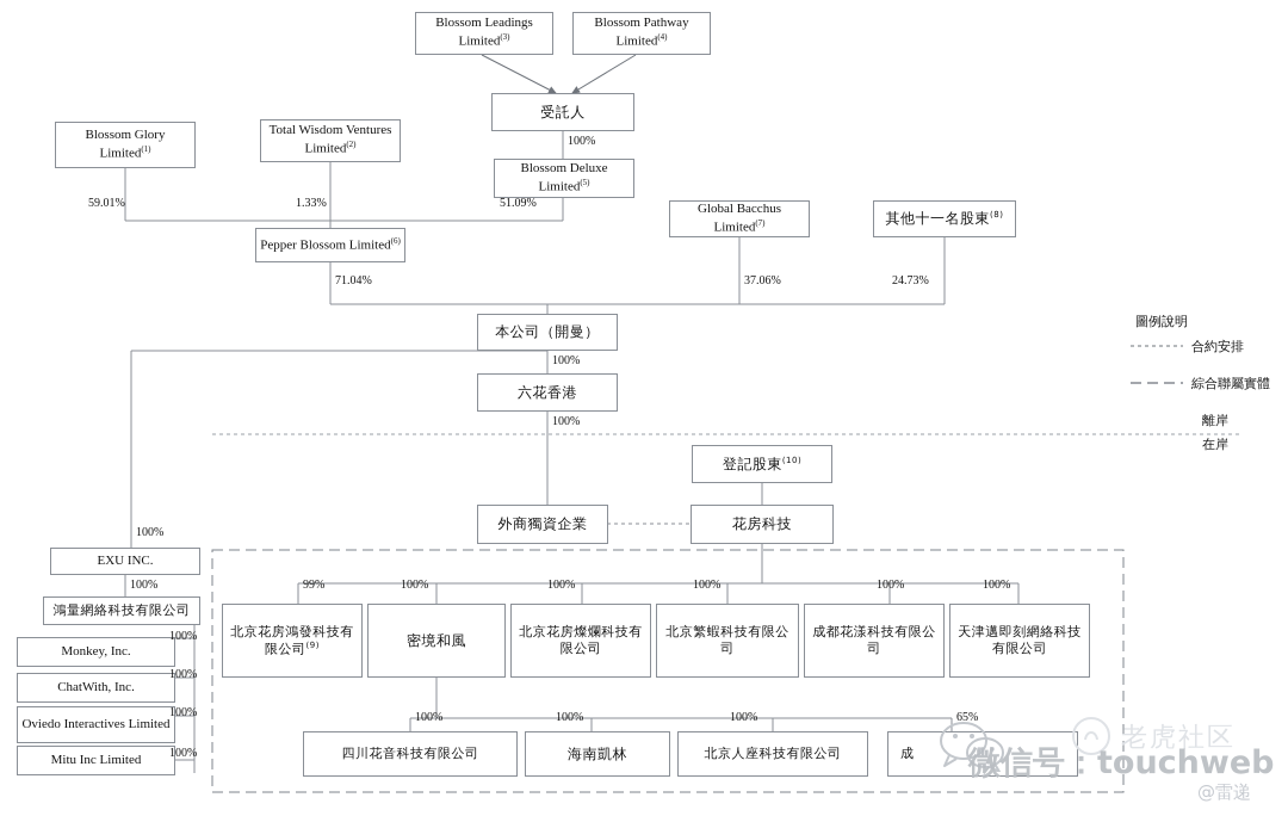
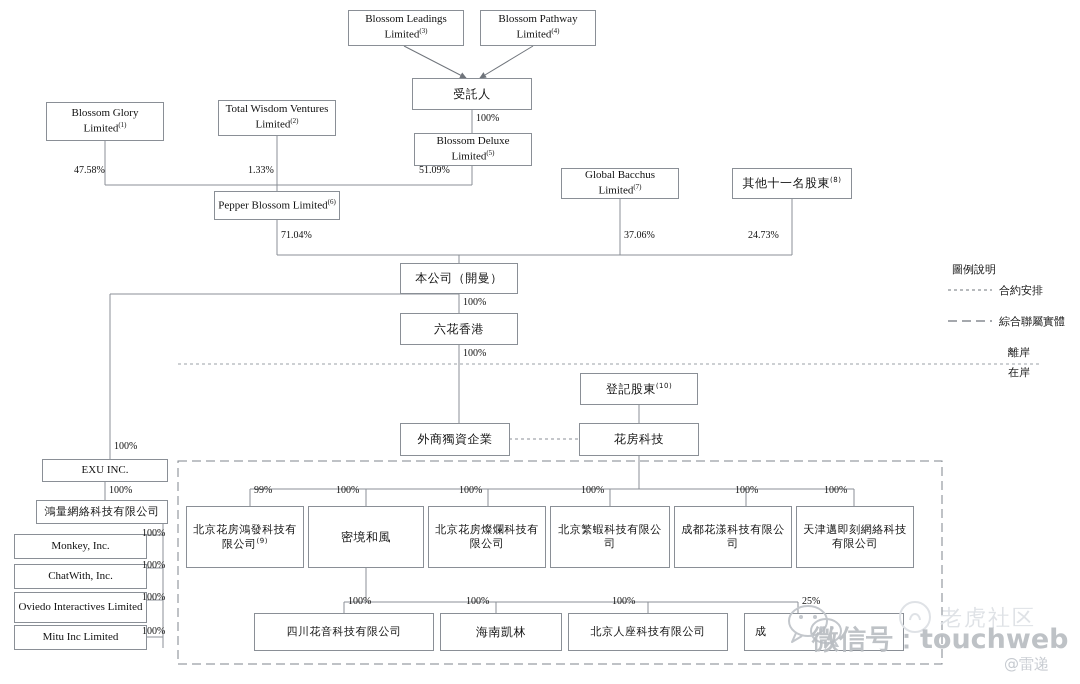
  Blossom Leadings Limited(3)
  Blossom Pathway Limited(4)
  受託人
  Blossom Glory Limited
  Total Wisdom Ventures Limited(2)
  Blossom Deluxe Limited(5)
  Global Bacchus Limited(7)
  其他十一名股東(8)
  Pepper Blossom Limited(6)
  本公司（開曼）
  六花香港
  登記股東(10)
  外商獨資企業
  花房科技
  EXU INC.
  鴻量網絡科技有限公司
  Monkey, Inc.
  ChatWith, Inc.
  Oviedo Interactives Limited
  Mitu Inc Limited
  北京花房鴻發科技有限公司(9)
  密境和風
  北京花房燦爛科技有限公司
  北京繁蝦科技有限公司
  成都花漾科技有限公司
  天津邁即刻網絡科技有限公司
  四川花音科技有限公司
  海南凱林
  北京人座科技有限公司
  成
  100%
- 59.01%
+ 47.58%
  1.33%
  51.09%
  71.04%
  37.06%
  24.73%
  100%
  100%
  100%
  100%
  100%
  100%
  100%
  100%
  99%
  100%
  100%
  100%
  100%
  100%
  100%
  100%
  100%
- 65%
+ 25%
  圖例說明
  合約安排
  綜合聯屬實體
  離岸
  在岸
  老虎社区
  微信号：touchweb
  @雷递
